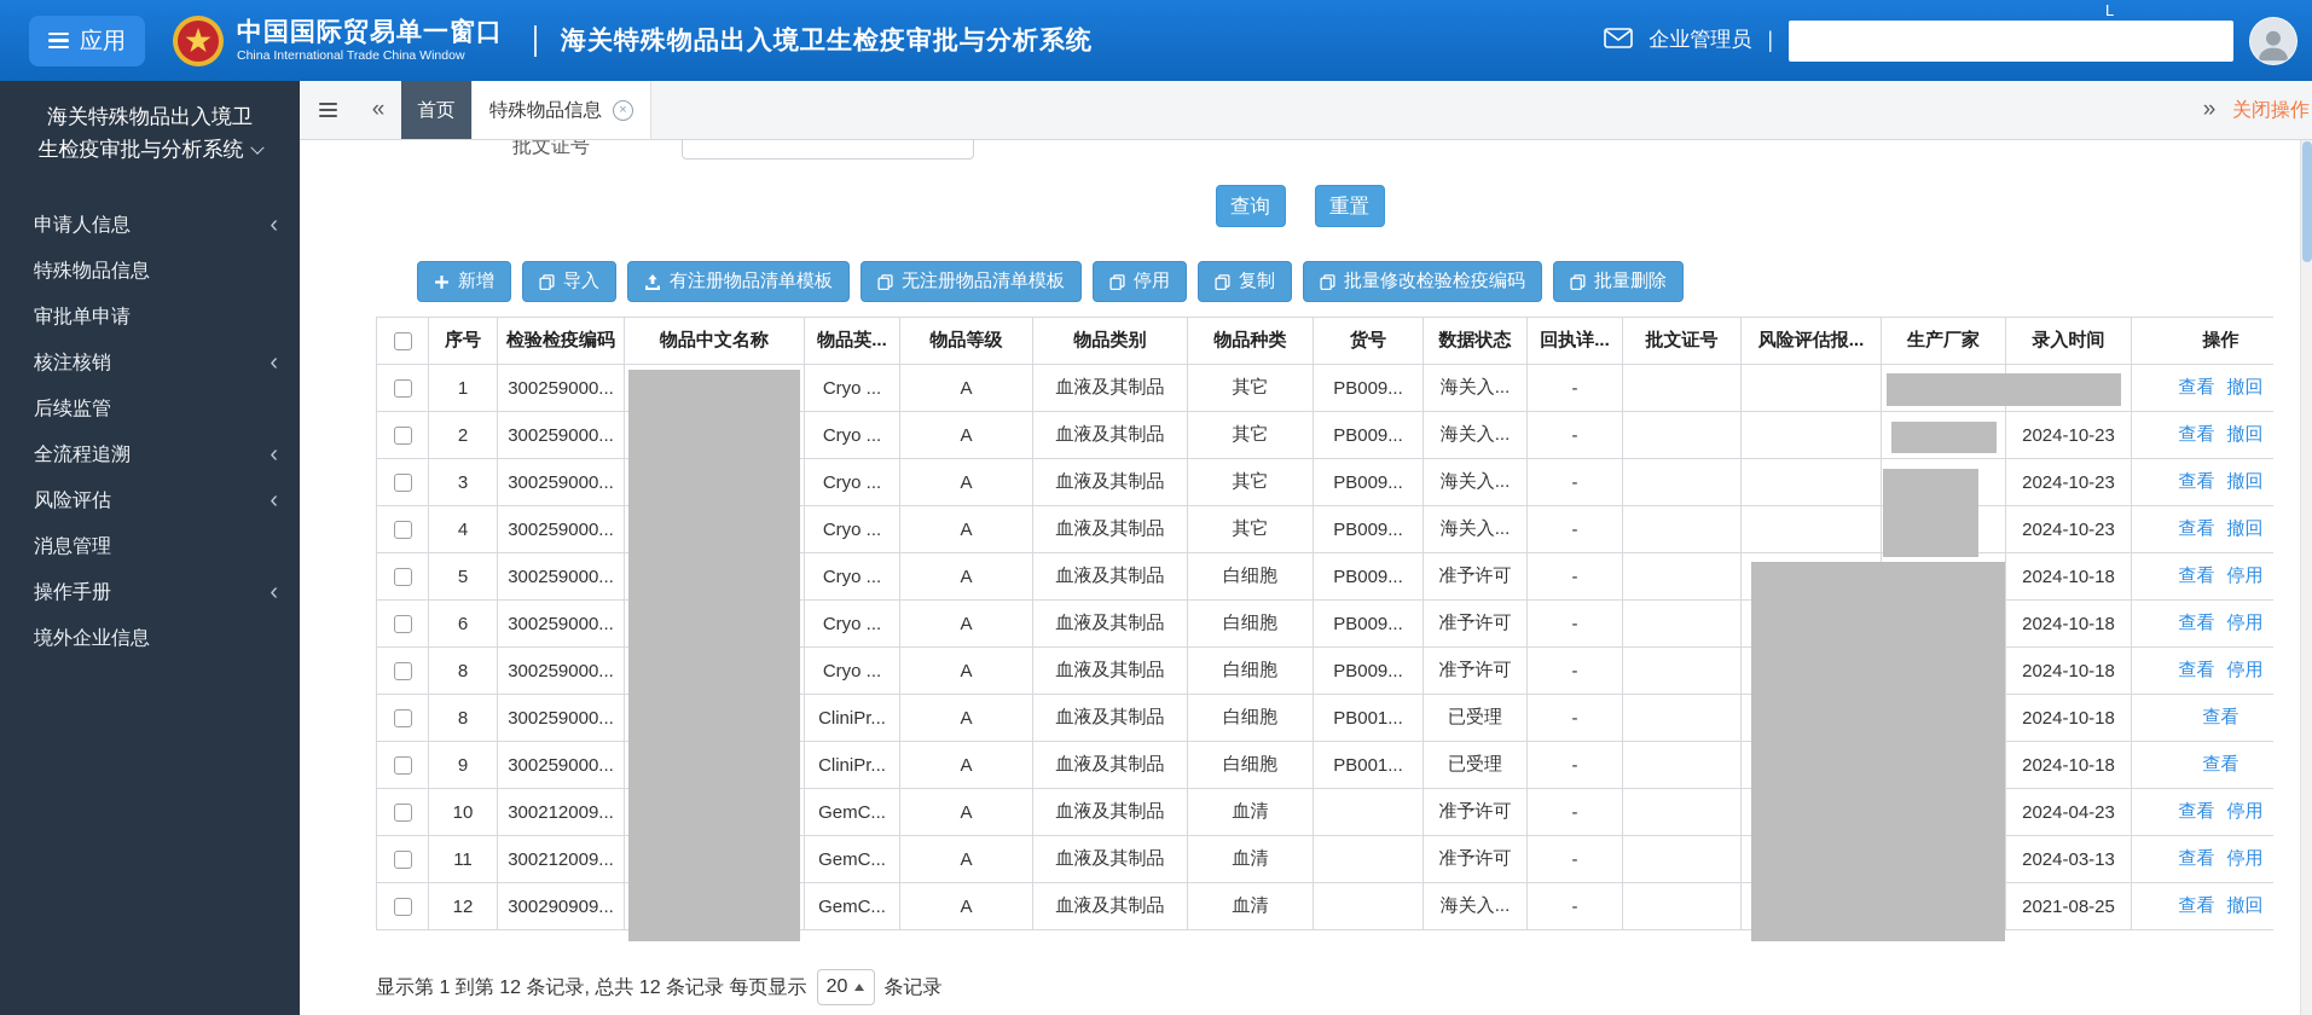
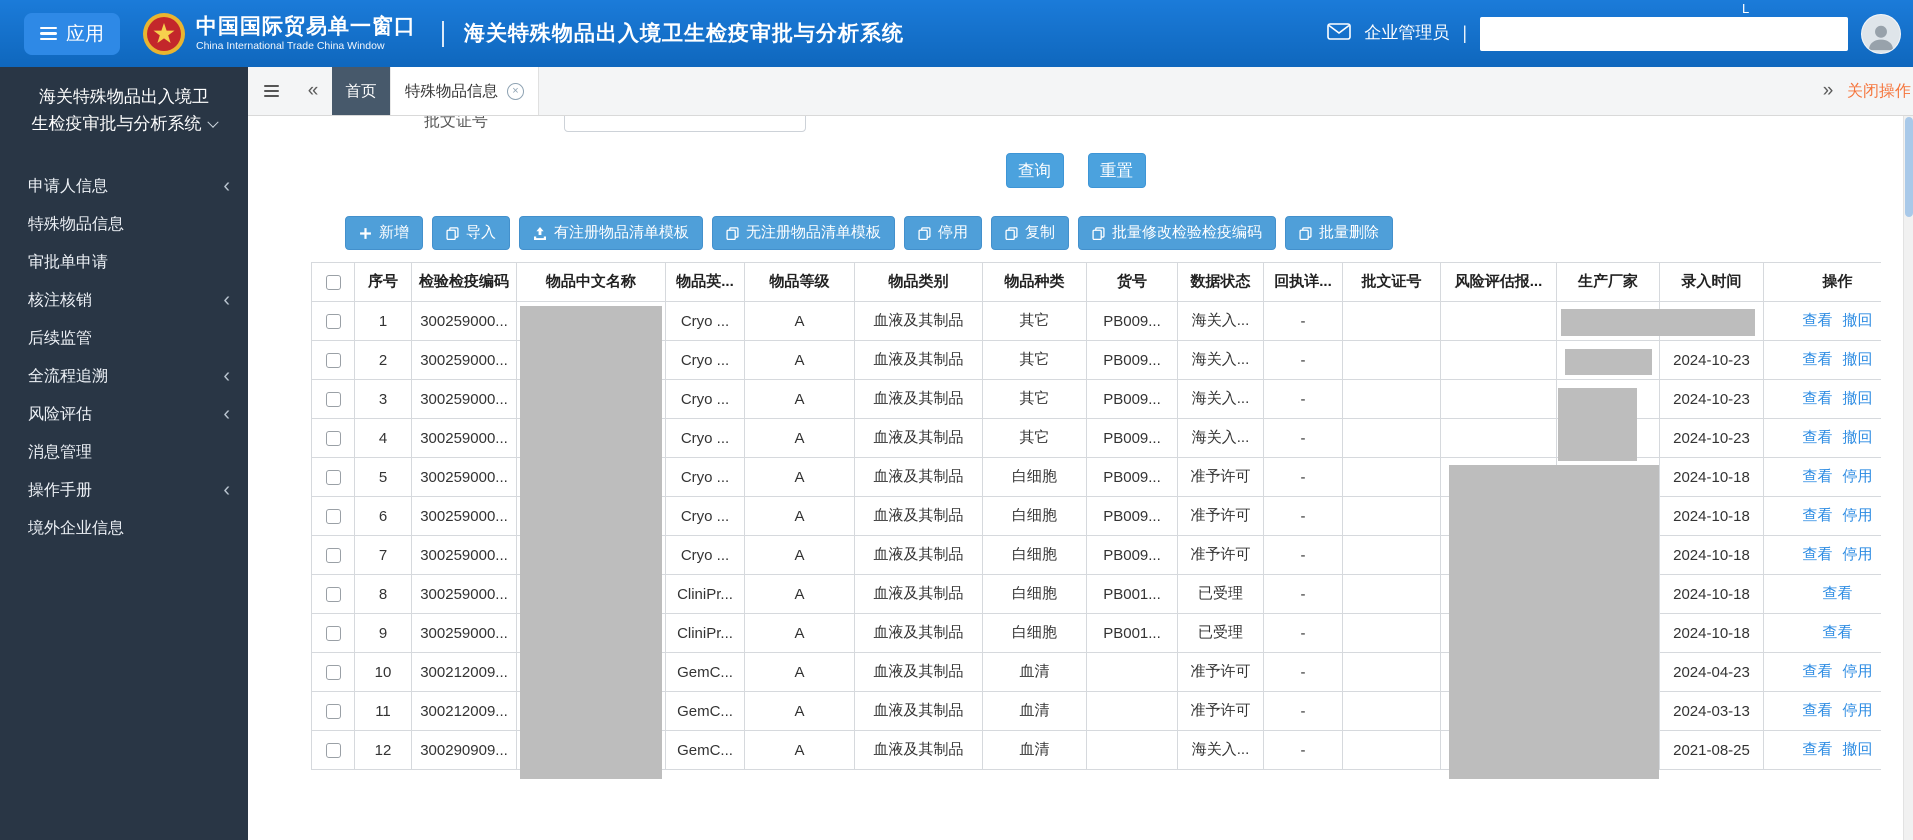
  应用
  中国国际贸易单一窗口
  China International Trade China Window
  海关特殊物品出入境卫生检疫审批与分析系统
  企业管理员
  |
  L
  海关特殊物品出入境卫
  生检疫审批与分析系统
  申请人信息
  ‹
  特殊物品信息
  审批单申请
  核注核销
  ‹
  后续监管
  全流程追溯
  ‹
  风险评估
  ‹
  消息管理
  操作手册
  ‹
  境外企业信息
  «
  首页
  特殊物品信息
  ×
  »
  关闭操作
  批文证号
  查询
  重置
  新增
  导入
  有注册物品清单模板
  无注册物品清单模板
  停用
  复制
  批量修改检验检疫编码
  批量删除
  	序号	检验检疫编码	物品中文名称	物品英...	物品等级	物品类别	物品种类	货号	数据状态	回执详...	批文证号	风险评估报...	生产厂家	录入时间	操作
  	1	300259000...		Cryo ...	A	血液及其制品	其它	PB009...	海关入...	-					查看 撤回
  	2	300259000...		Cryo ...	A	血液及其制品	其它	PB009...	海关入...	-				2024-10-23	查看 撤回
  	3	300259000...		Cryo ...	A	血液及其制品	其它	PB009...	海关入...	-				2024-10-23	查看 撤回
  	4	300259000...		Cryo ...	A	血液及其制品	其它	PB009...	海关入...	-				2024-10-23	查看 撤回
  	5	300259000...		Cryo ...	A	血液及其制品	白细胞	PB009...	准予许可	-				2024-10-18	查看 停用
  	6	300259000...		Cryo ...	A	血液及其制品	白细胞	PB009...	准予许可	-				2024-10-18	查看 停用
- 	8	300259000...		Cryo ...	A	血液及其制品	白细胞	PB009...	准予许可	-				2024-10-18	查看 停用
+ 	7	300259000...		Cryo ...	A	血液及其制品	白细胞	PB009...	准予许可	-				2024-10-18	查看 停用
  	8	300259000...		CliniPr...	A	血液及其制品	白细胞	PB001...	已受理	-				2024-10-18	查看
  	9	300259000...		CliniPr...	A	血液及其制品	白细胞	PB001...	已受理	-				2024-10-18	查看
  	10	300212009...		GemC...	A	血液及其制品	血清		准予许可	-				2024-04-23	查看 停用
  	11	300212009...		GemC...	A	血液及其制品	血清		准予许可	-				2024-03-13	查看 停用
  	12	300290909...		GemC...	A	血液及其制品	血清		海关入...	-				2021-08-25	查看 撤回
- 显示第 1 到第 12 条记录, 总共 12 条记录 每页显示
- 20
- 条记录
